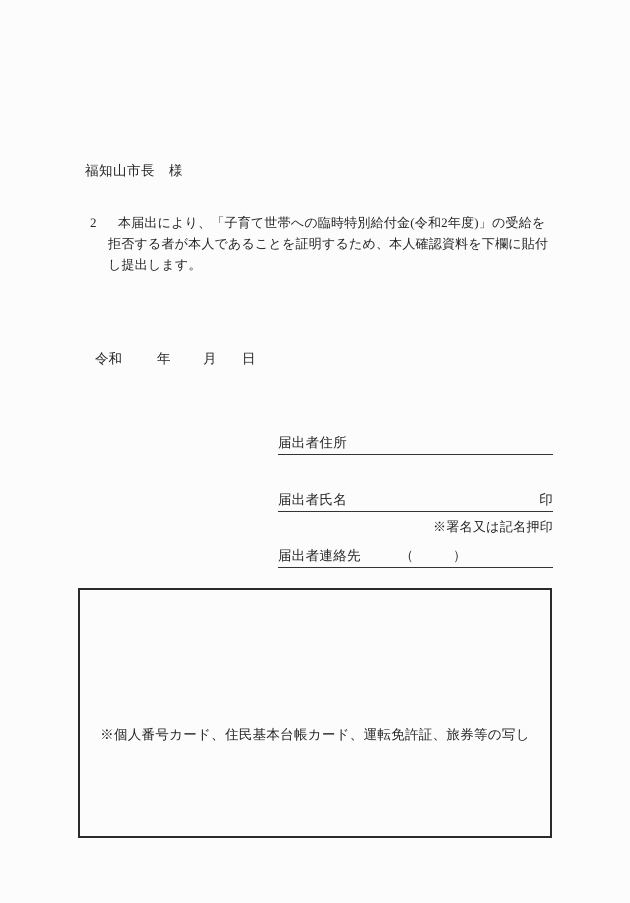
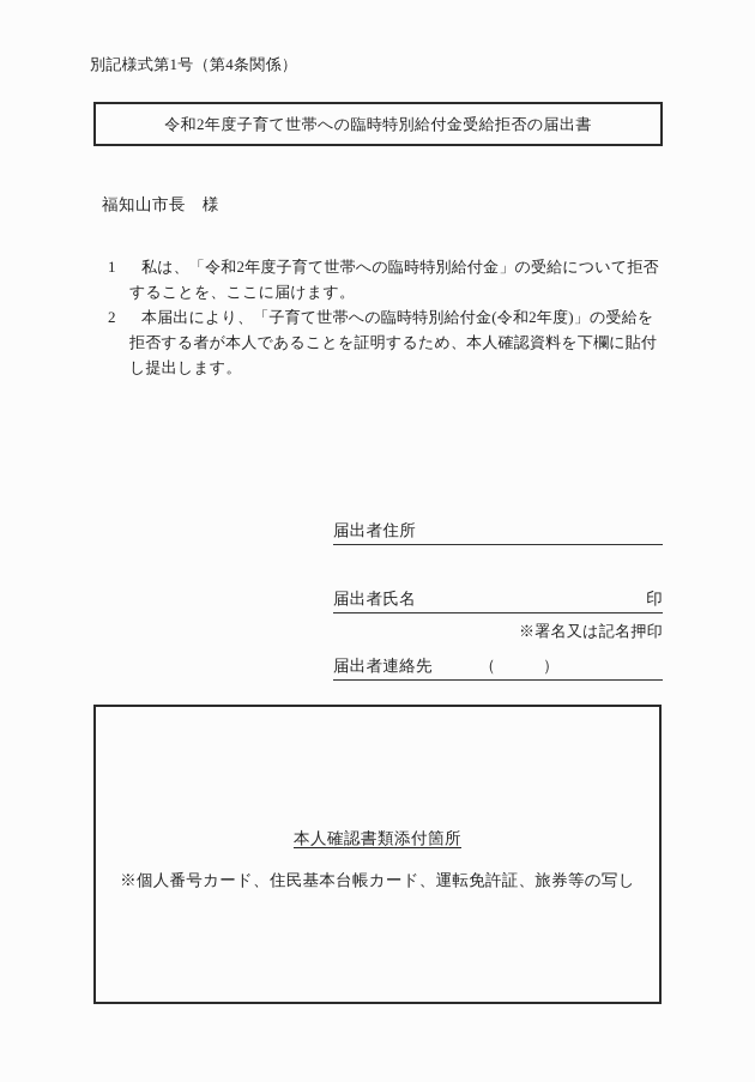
+ 別記様式第1号（第4条関係）
+ 令和2年度子育て世帯への臨時特別給付金受給拒否の届出書
  福知山市長 様
+ 1
+ 私は、「令和2年度子育て世帯への臨時特別給付金」の受給について拒否することを、ここに届けます。
  2
  本届出により、「子育て世帯への臨時特別給付金(令和2年度)」の受給を拒否する者が本人であることを証明するため、本人確認資料を下欄に貼付し提出します。
- 令和
- 年
- 月
- 日
  届出者住所
  届出者氏名
  印
  ※署名又は記名押印
  届出者連絡先
  （
  ）
+ 本人確認書類添付箇所
  ※個人番号カード、住民基本台帳カード、運転免許証、旅券等の写し
